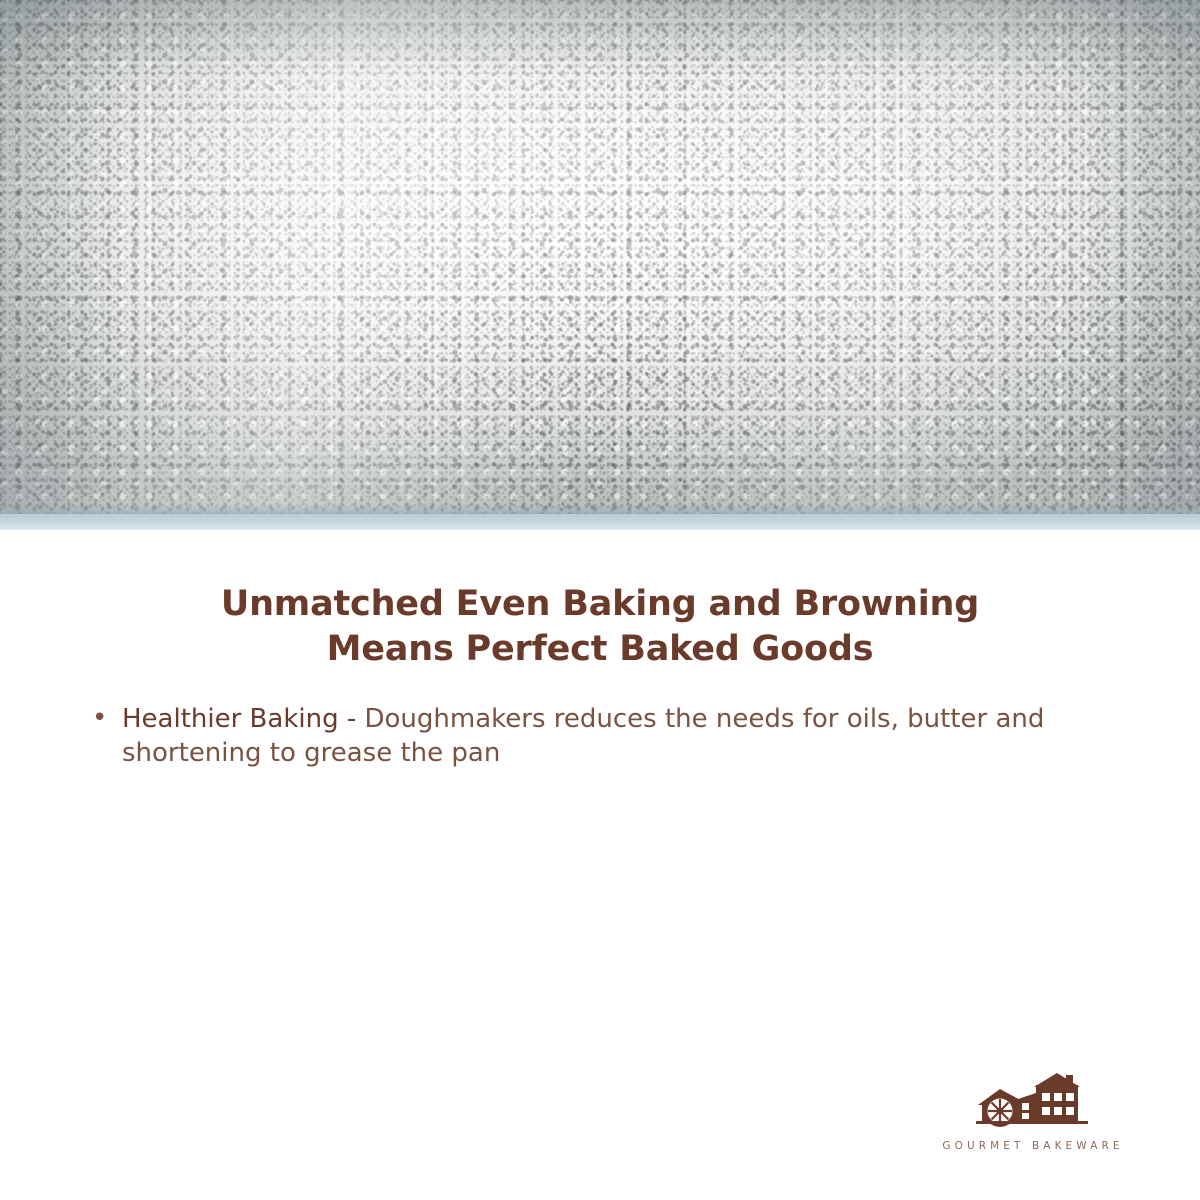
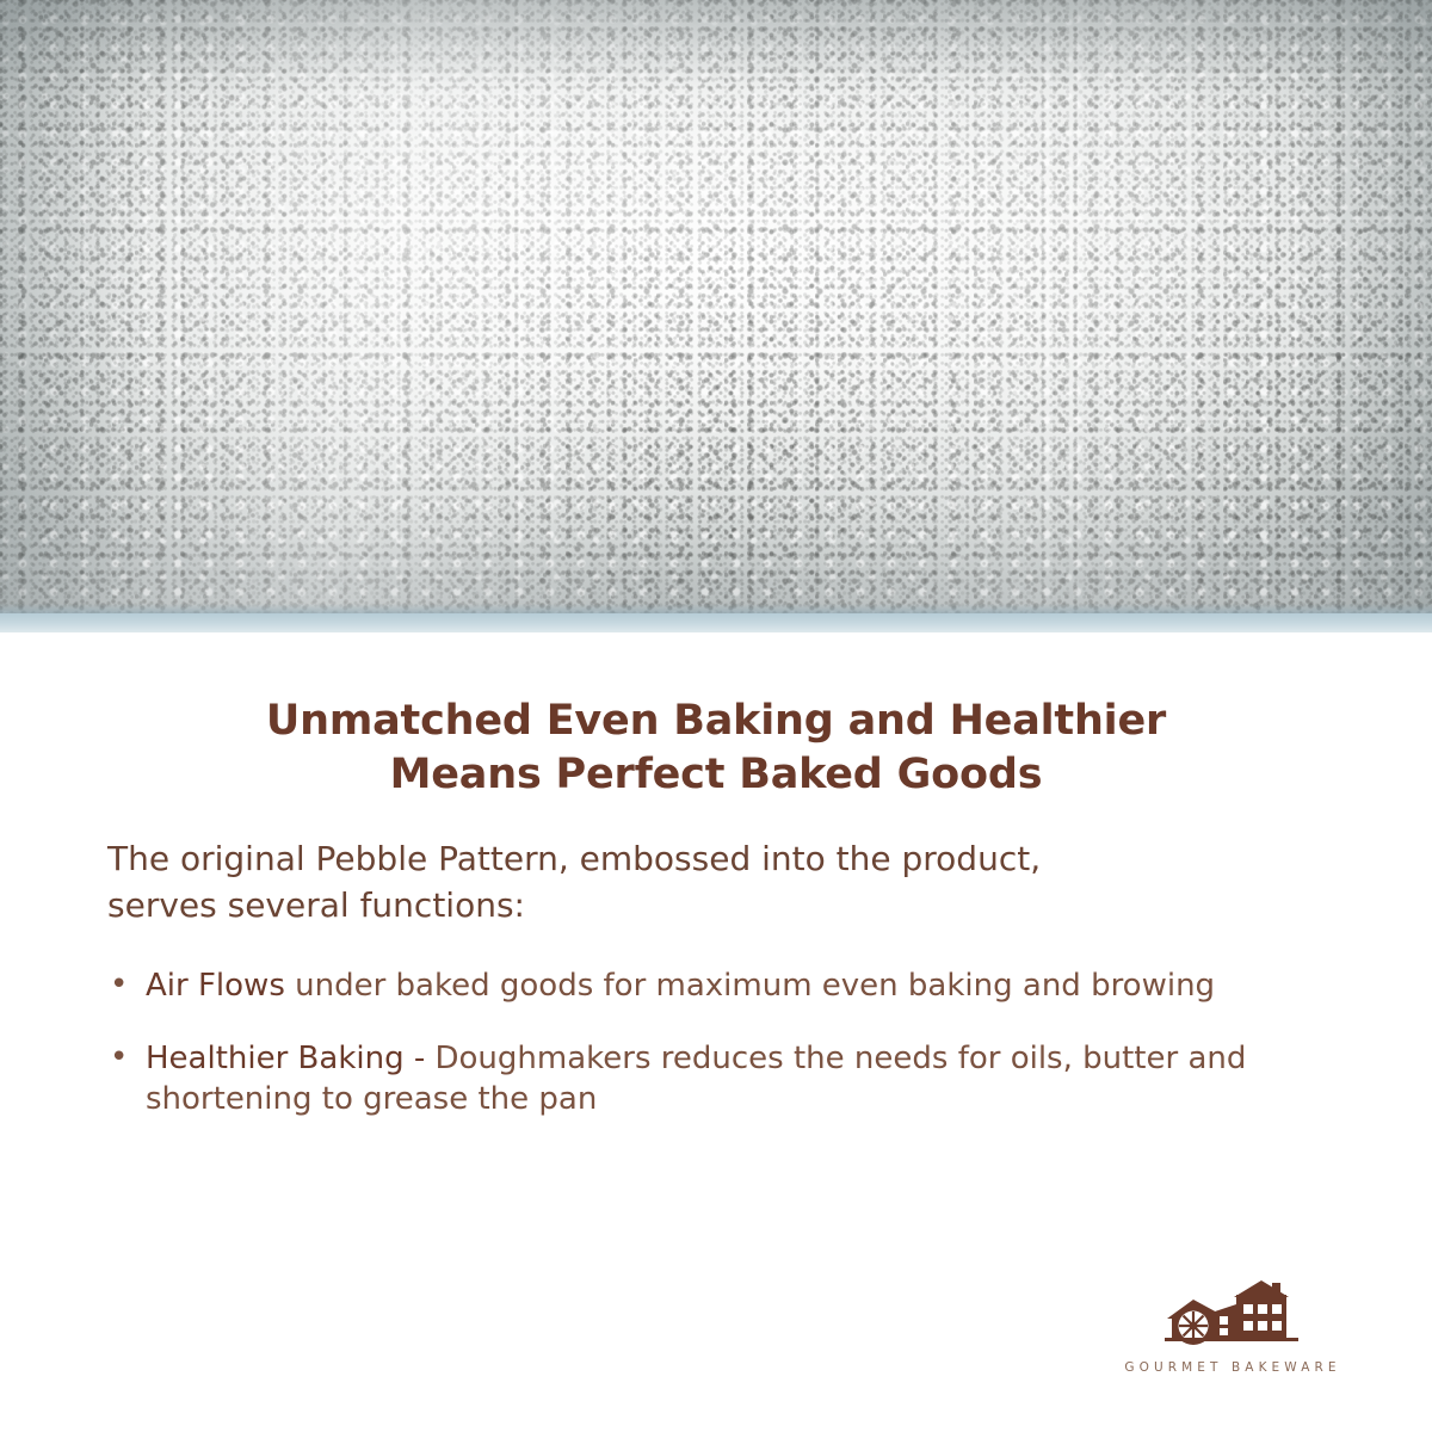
- Unmatched Even Baking and Browning
+ Unmatched Even Baking and Healthier
  Means Perfect Baked Goods
+ The original Pebble Pattern, embossed into the product,
+ serves several functions:
+ Air Flows under baked goods for maximum even baking and browing
  Healthier Baking - Doughmakers reduces the needs for oils, butter and shortening to grease the pan
  GOURMET BAKEWARE
